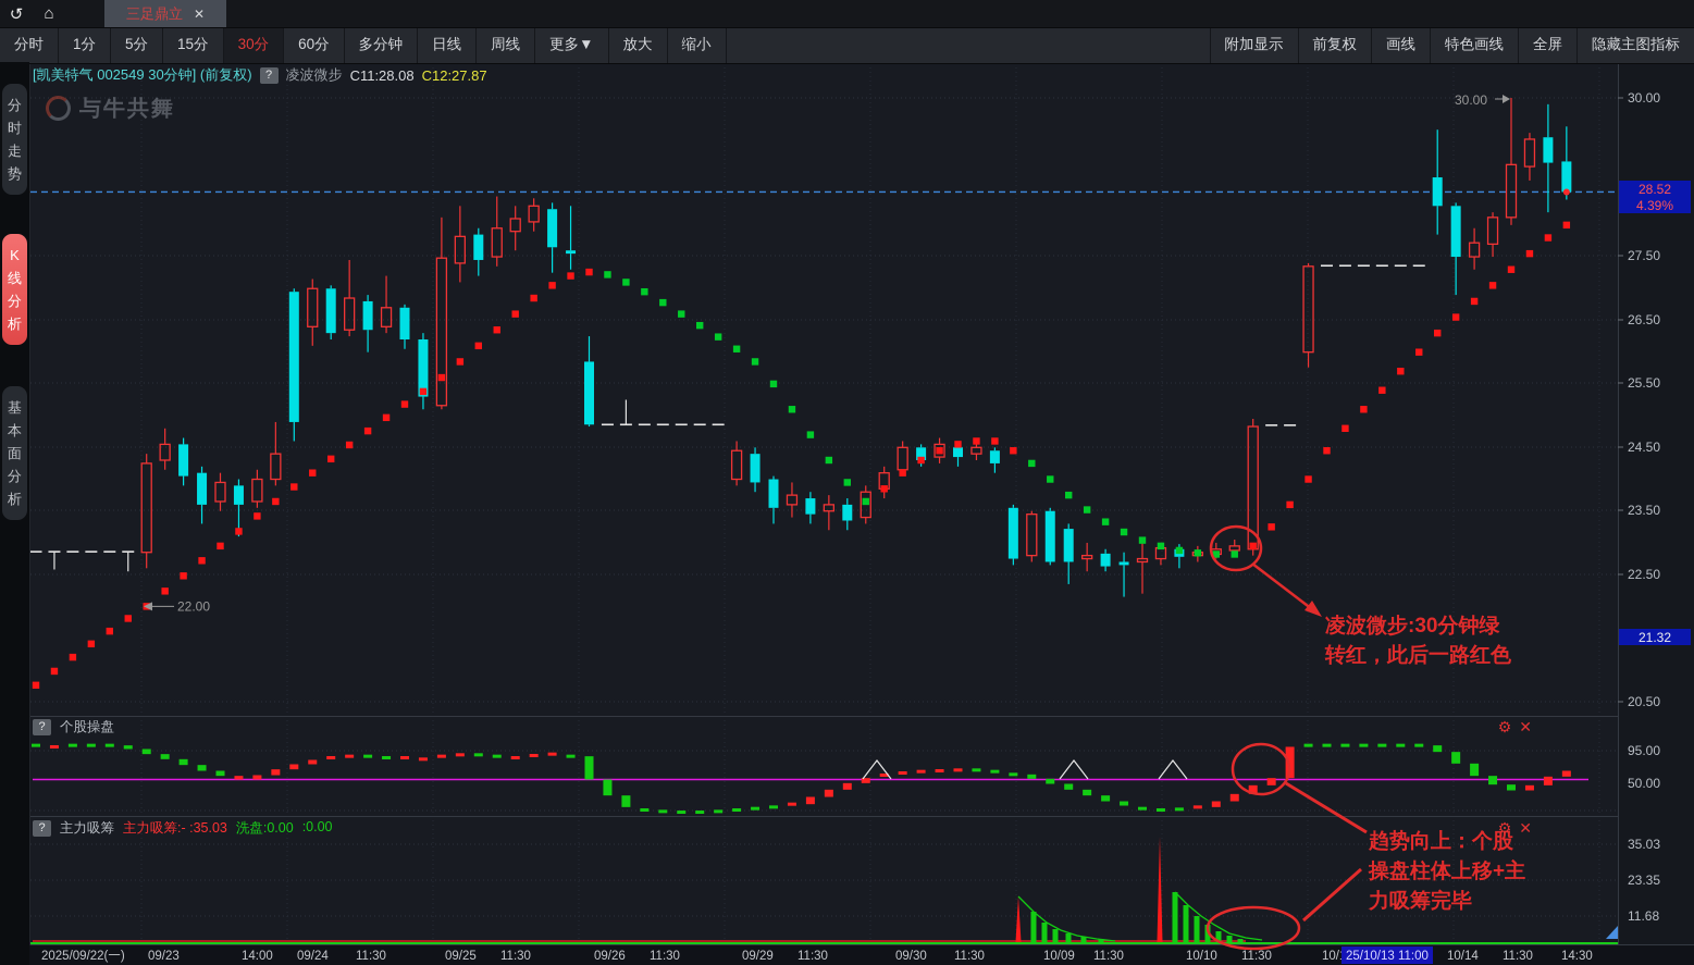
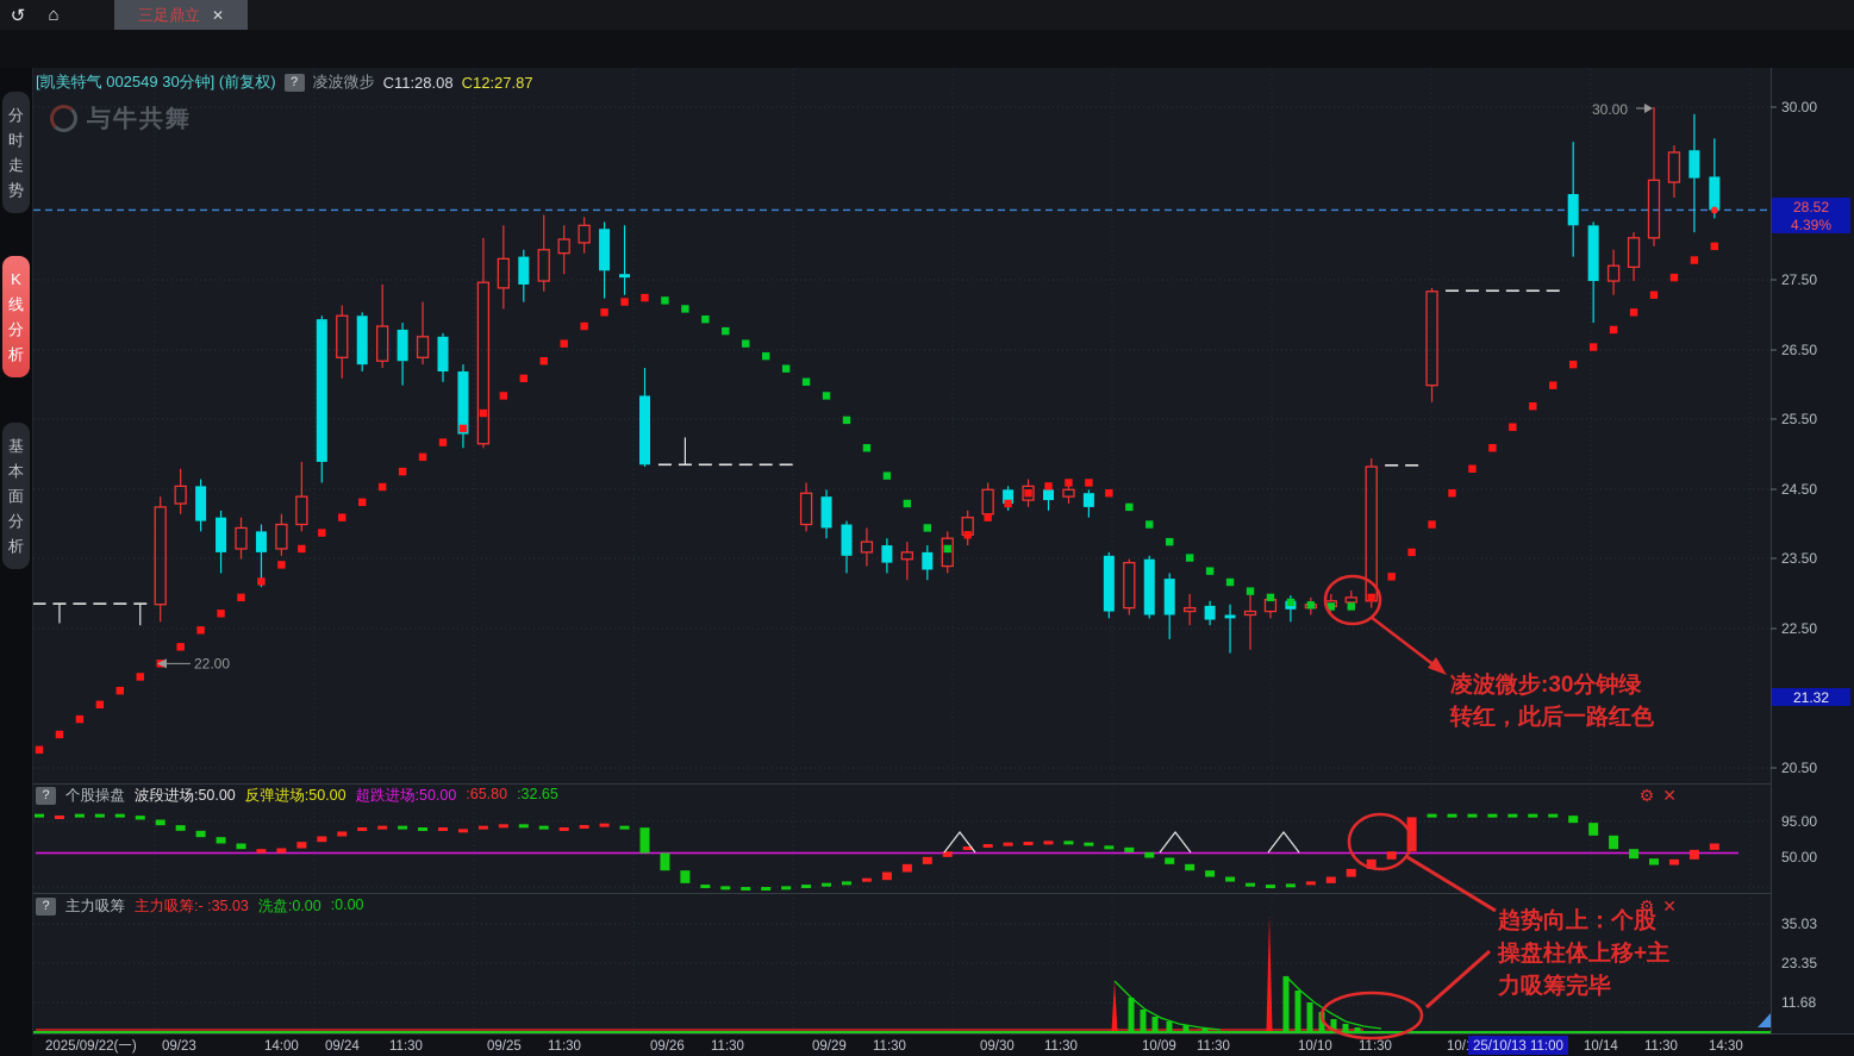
  22.00
  30.00
  30.00
  27.50
  26.50
  25.50
  24.50
  23.50
  22.50
  20.50
  28.52
  4.39%
  21.32
  95.00
  50.00
  35.03
  23.35
  11.68
  2025/09/22(一)
  09/23
  14:00
  09/24
  11:30
  09/25
  11:30
  09/26
  11:30
  09/29
  11:30
  09/30
  11:30
  10/09
  11:30
  10/10
  11:30
  25/10/13 11:00
  10/14
  11:30
  14:30
  凌波微步:30分钟绿
  转红，此后一路红色
  趋势向上：个股
  操盘柱体上移+主
  力吸筹完毕
  ↺
  ⌂
  三足鼎立
  ✕
- 分时
- 1分
- 5分
- 15分
- 30分
- 60分
- 多分钟
- 日线
- 周线
- 更多▼
- 放大
- 缩小
- 附加显示
- 前复权
- 画线
- 特色画线
- 全屏
- 隐藏主图指标
  [凯美特气 002549 30分钟] (前复权)
  ?
  凌波微步
  C11:28.08
  C12:27.87
  分
  时
  走
  势
  K
  线
  分
  析
  基
  本
  面
  分
  析
  与牛共舞
  ?
  个股操盘
+ 波段进场:50.00
+ 反弹进场:50.00
+ 超跌进场:50.00
+ :65.80
+ :32.65
  ⚙
  ✕
  ?
  主力吸筹
  主力吸筹:- :35.03
  洗盘:0.00
  :0.00
  ⚙
  ✕
